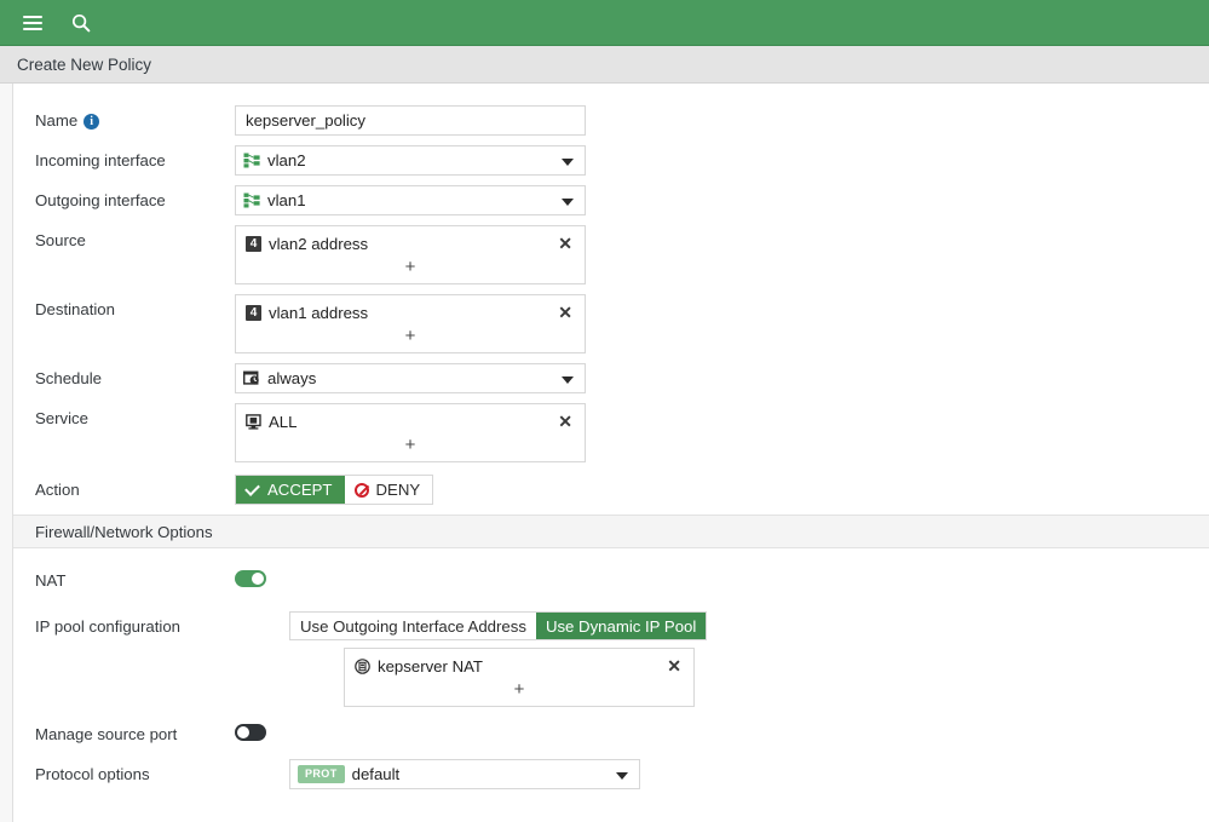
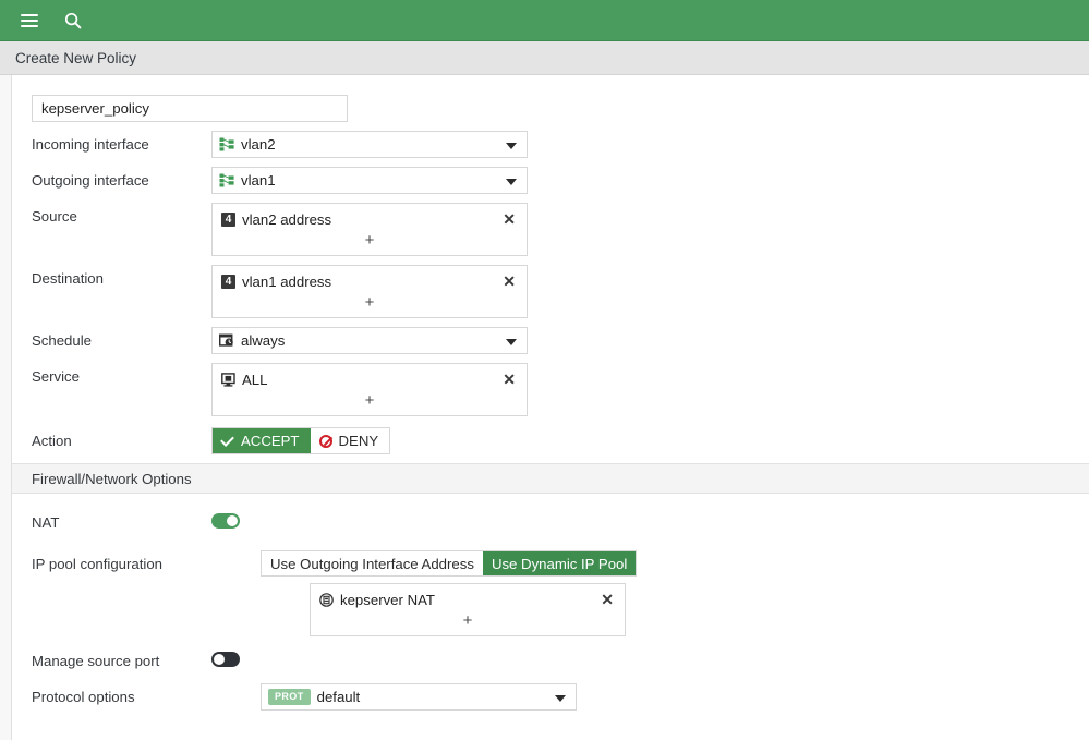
  Create New Policy
- Name i
  kepserver_policy
  Incoming interface
  vlan2
  Outgoing interface
  vlan1
  Source
  4
  vlan2 address
  ✕
  +
  Destination
  4
  vlan1 address
  ✕
  +
  Schedule
  always
  Service
  ALL
  ✕
  +
  Action
  ACCEPT
  DENY
  Firewall/Network Options
  NAT
  IP pool configuration
  Use Outgoing Interface Address
  Use Dynamic IP Pool
  kepserver NAT
  ✕
  +
  Manage source port
  Protocol options
  PROT
  default
